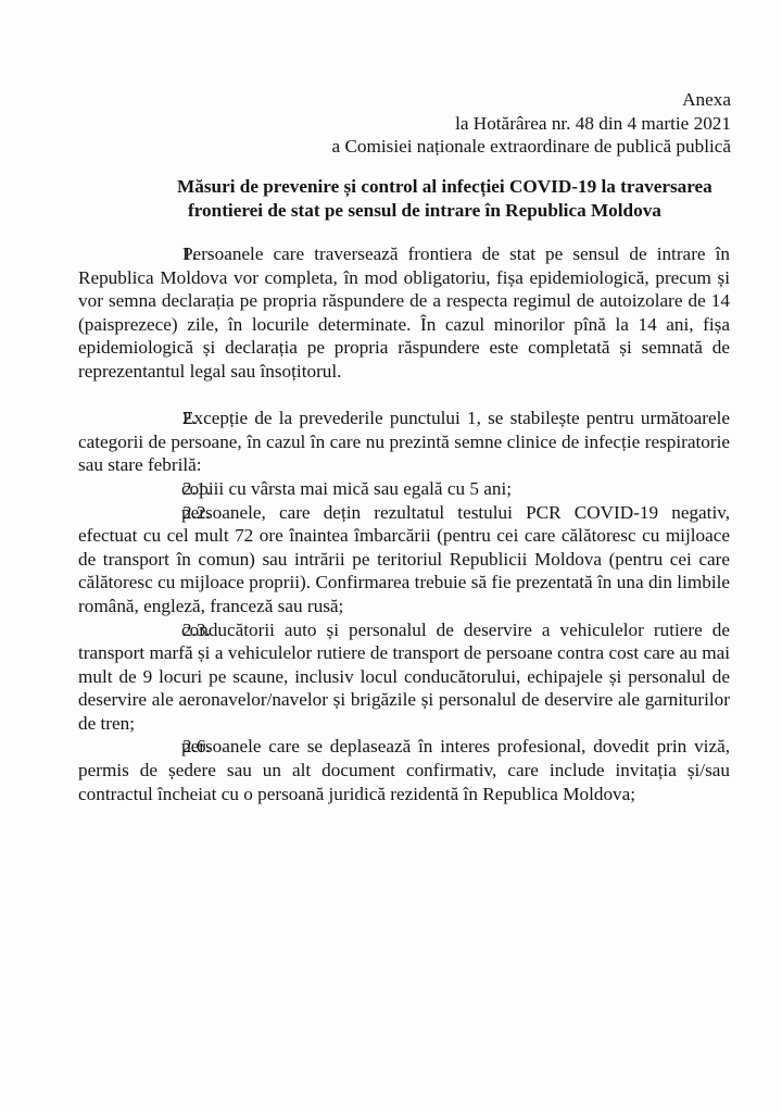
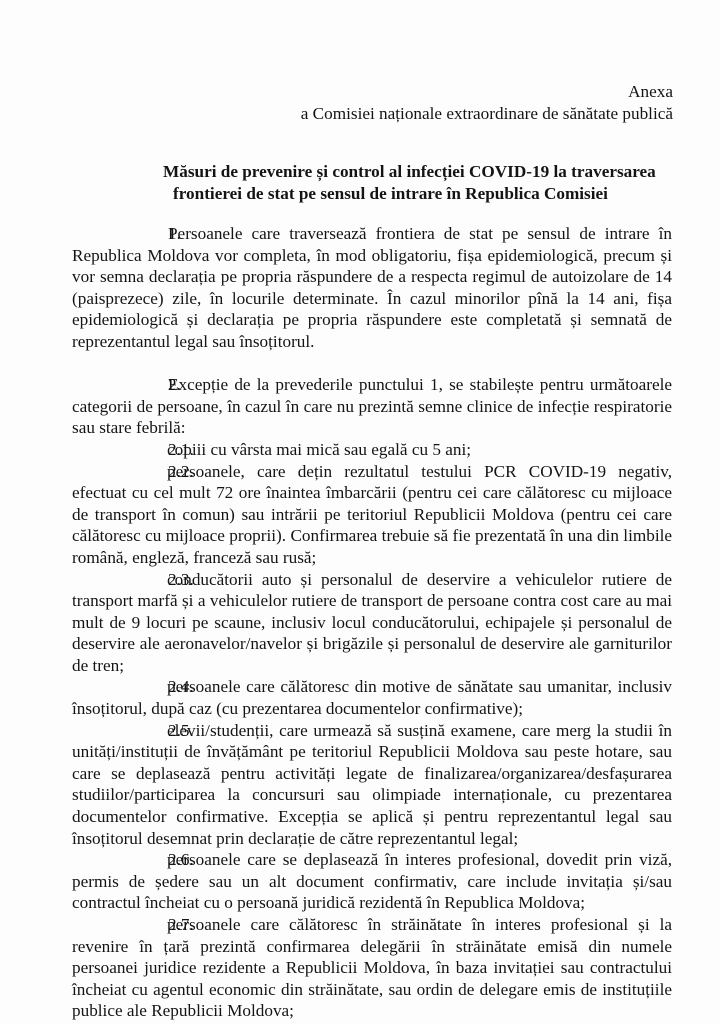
  Anexa
- la Hotărârea nr. 48 din 4 martie 2021
- a Comisiei naționale extraordinare de publică publică
+ a Comisiei naționale extraordinare de sănătate publică
  Măsuri de prevenire și control al infecției COVID-19 la traversarea
- frontierei de stat pe sensul de intrare în Republica Moldova
+ frontierei de stat pe sensul de intrare în Republica Comisiei
  1.Persoanele care traversează frontiera de stat pe sensul de intrare în Republica Moldova vor completa, în mod obligatoriu, fișa epidemiologică, precum și vor semna declarația pe propria răspundere de a respecta regimul de autoizolare de 14 (paisprezece) zile, în locurile determinate. În cazul minorilor pînă la 14 ani, fișa epidemiologică și declarația pe propria răspundere este completată și semnată de reprezentantul legal sau însoțitorul.
  2.Excepție de la prevederile punctului 1, se stabilește pentru următoarele categorii de persoane, în cazul în care nu prezintă semne clinice de infecție respiratorie sau stare febrilă:
  2.1.copiii cu vârsta mai mică sau egală cu 5 ani;
  2.2.persoanele, care dețin rezultatul testului PCR COVID-19 negativ, efectuat cu cel mult 72 ore înaintea îmbarcării (pentru cei care călătoresc cu mijloace de transport în comun) sau intrării pe teritoriul Republicii Moldova (pentru cei care călătoresc cu mijloace proprii). Confirmarea trebuie să fie prezentată în una din limbile română, engleză, franceză sau rusă;
  2.3.conducătorii auto și personalul de deservire a vehiculelor rutiere de transport marfă și a vehiculelor rutiere de transport de persoane contra cost care au mai mult de 9 locuri pe scaune, inclusiv locul conducătorului, echipajele și personalul de deservire ale aeronavelor/navelor și brigăzile și personalul de deservire ale garniturilor de tren;
+ 2.4.persoanele care călătoresc din motive de sănătate sau umanitar, inclusiv însoțitorul, după caz (cu prezentarea documentelor confirmative);
+ 2.5.elevii/studenții, care urmează să susțină examene, care merg la studii în unități/instituții de învățământ pe teritoriul Republicii Moldova sau peste hotare, sau care se deplasează pentru activități legate de finalizarea/organizarea/desfașurarea studiilor/participarea la concursuri sau olimpiade internaționale, cu prezentarea documentelor confirmative. Excepția se aplică și pentru reprezentantul legal sau însoțitorul desemnat prin declarație de către reprezentantul legal;
  2.6.persoanele care se deplasează în interes profesional, dovedit prin viză, permis de ședere sau un alt document confirmativ, care include invitația și/sau contractul încheiat cu o persoană juridică rezidentă în Republica Moldova;
+ 2.7.persoanele care călătoresc în străinătate în interes profesional și la revenire în țară prezintă confirmarea delegării în străinătate emisă din numele persoanei juridice rezidente a Republicii Moldova, în baza invitației sau contractului încheiat cu agentul economic din străinătate, sau ordin de delegare emis de instituțiile publice ale Republicii Moldova;
